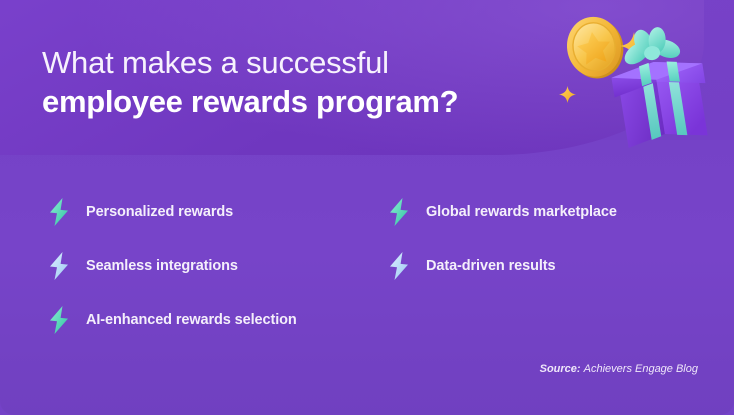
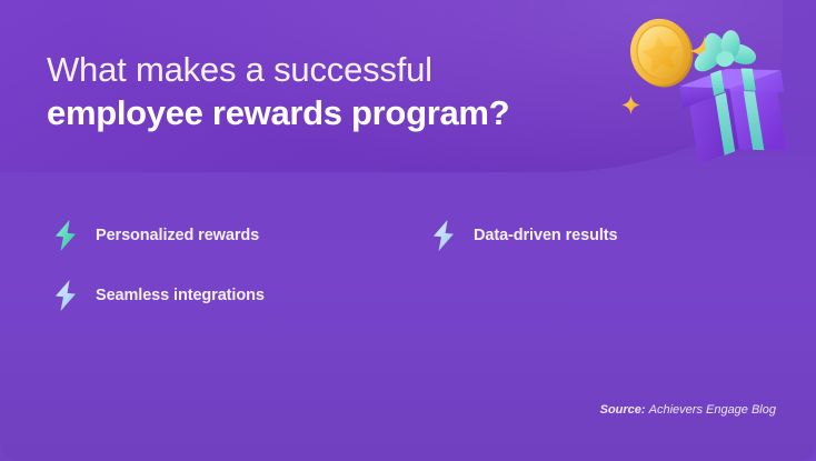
  What makes a successful
  employee rewards program?
  Personalized rewards
  Seamless integrations
- AI-enhanced rewards selection
- Global rewards marketplace
  Data-driven results
  Source: Achievers Engage Blog
